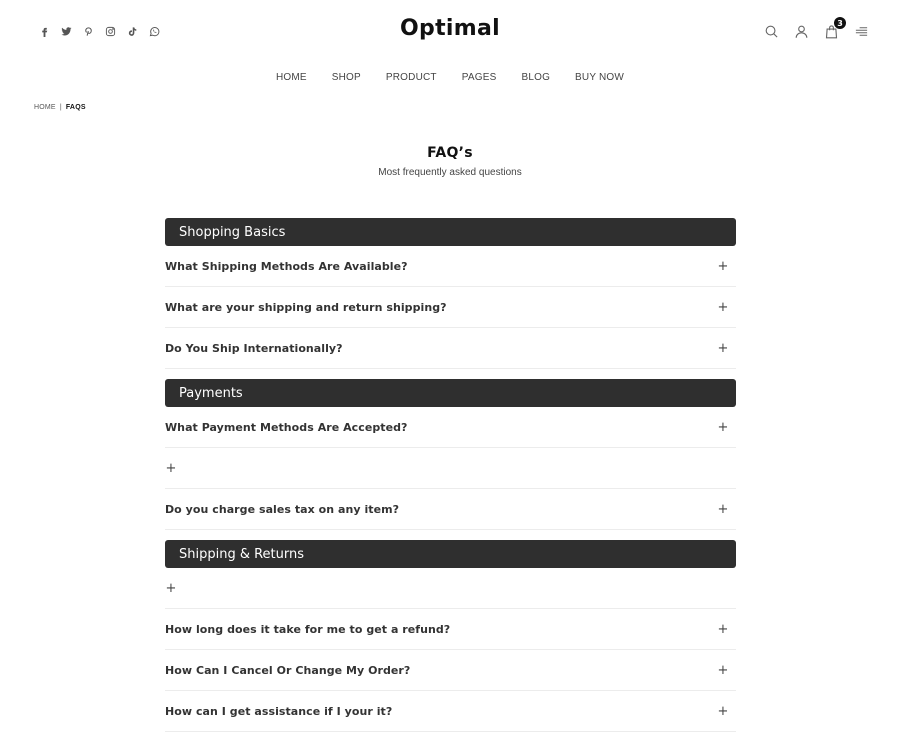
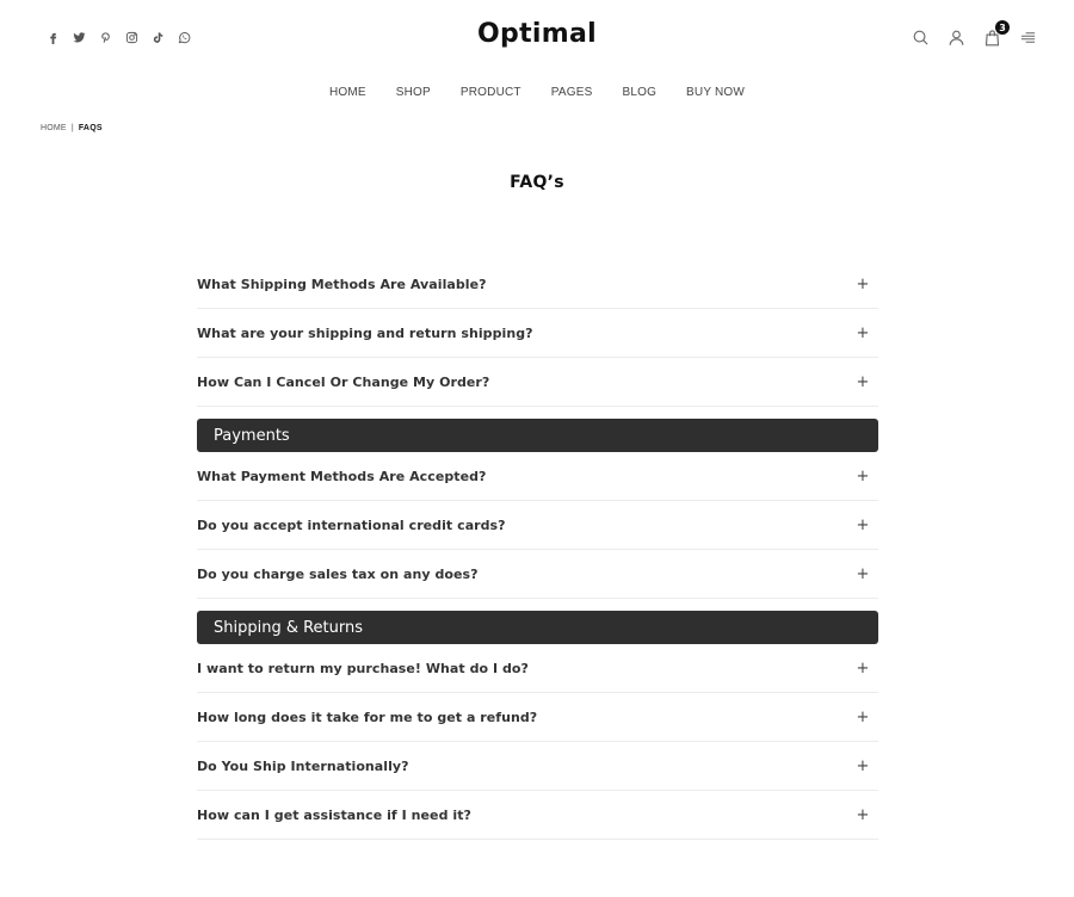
  Optimal
  3
  HOME
  SHOP
  PRODUCT
  PAGES
  BLOG
  BUY NOW
  FAQ’s
- Most frequently asked questions
- Shopping Basics
  What Shipping Methods Are Available?
  +
  What are your shipping and return shipping?
  +
- Do You Ship Internationally?
+ How Can I Cancel Or Change My Order?
  +
  Payments
  What Payment Methods Are Accepted?
  +
+ Do you accept international credit cards?
  +
- Do you charge sales tax on any item?
+ Do you charge sales tax on any does?
  +
  Shipping & Returns
+ I want to return my purchase! What do I do?
  +
  How long does it take for me to get a refund?
  +
- How Can I Cancel Or Change My Order?
+ Do You Ship Internationally?
  +
- How can I get assistance if I your it?
+ How can I get assistance if I need it?
  +
